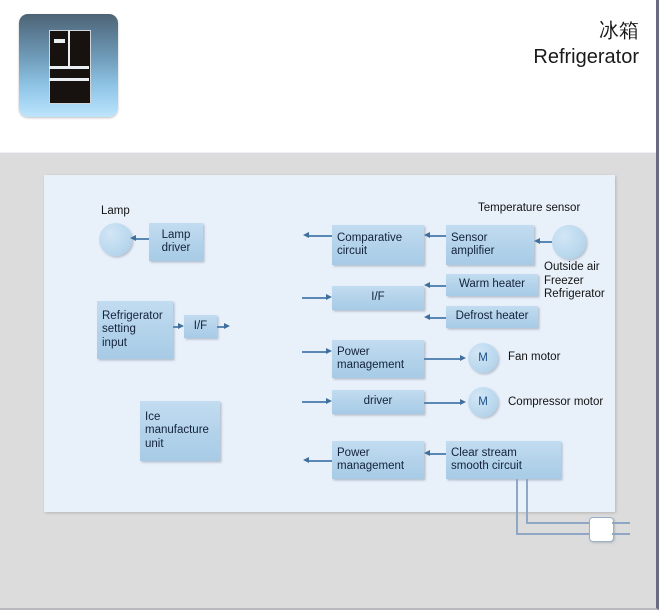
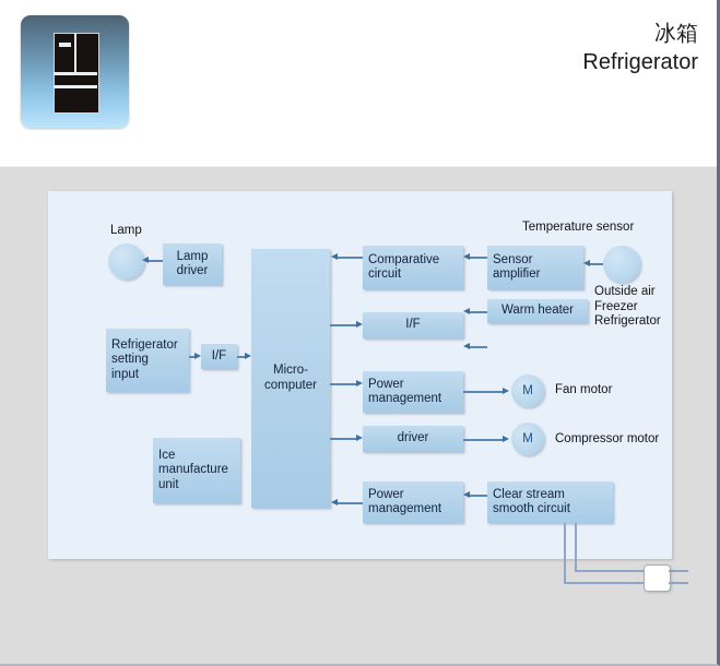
  冰箱
  Refrigerator
  Lamp
  Lamp
  driver
  Refrigerator
  setting
  input
  I/F
+ Micro-
+ computer
  Ice
  manufacture
  unit
  Comparative
  circuit
  Sensor
  amplifier
  Temperature sensor
  Outside air
  Freezer
  Refrigerator
  I/F
  Warm heater
- Defrost heater
  Power
  management
  M
  Fan motor
  driver
  M
  Compressor motor
  Power
  management
  Clear stream
  smooth circuit
